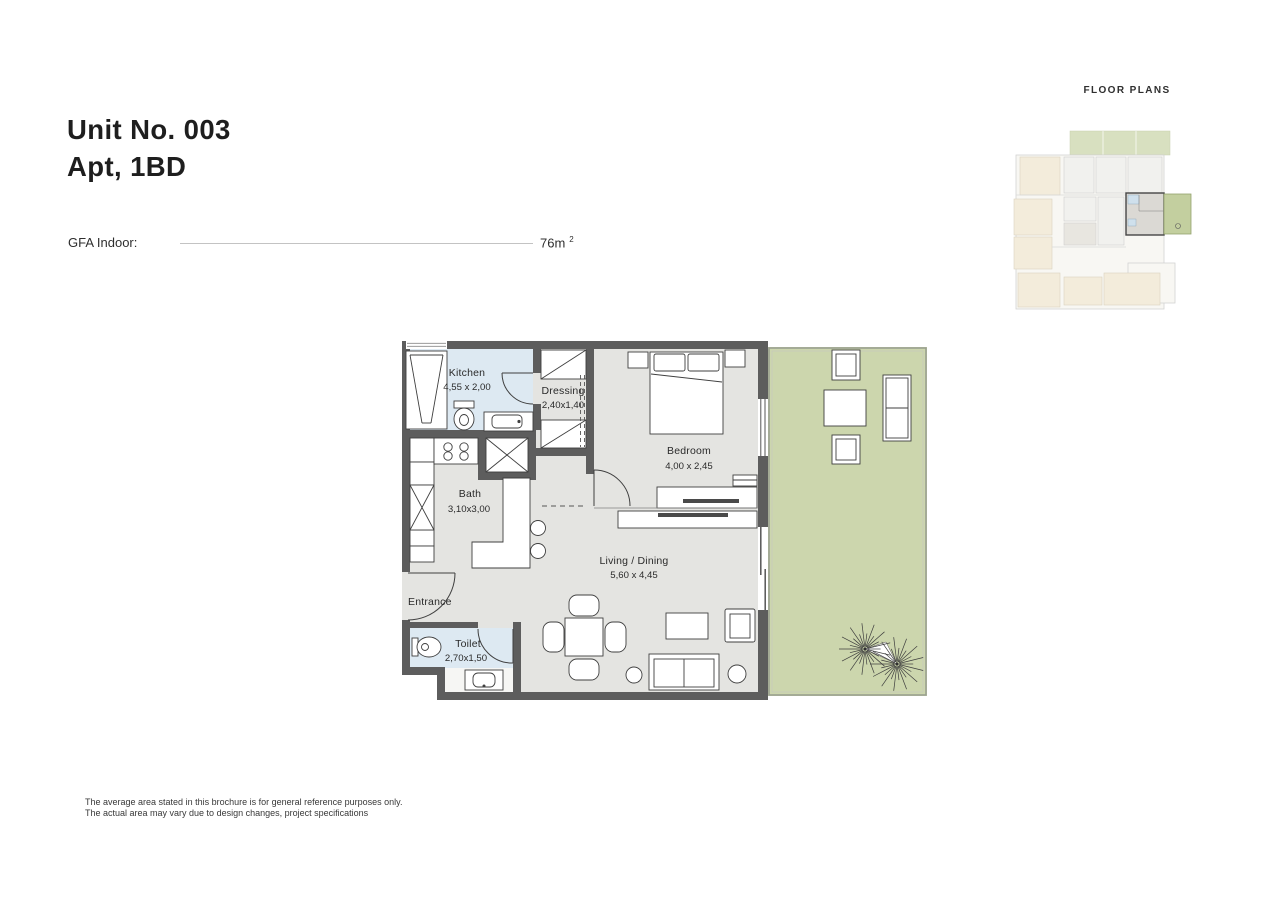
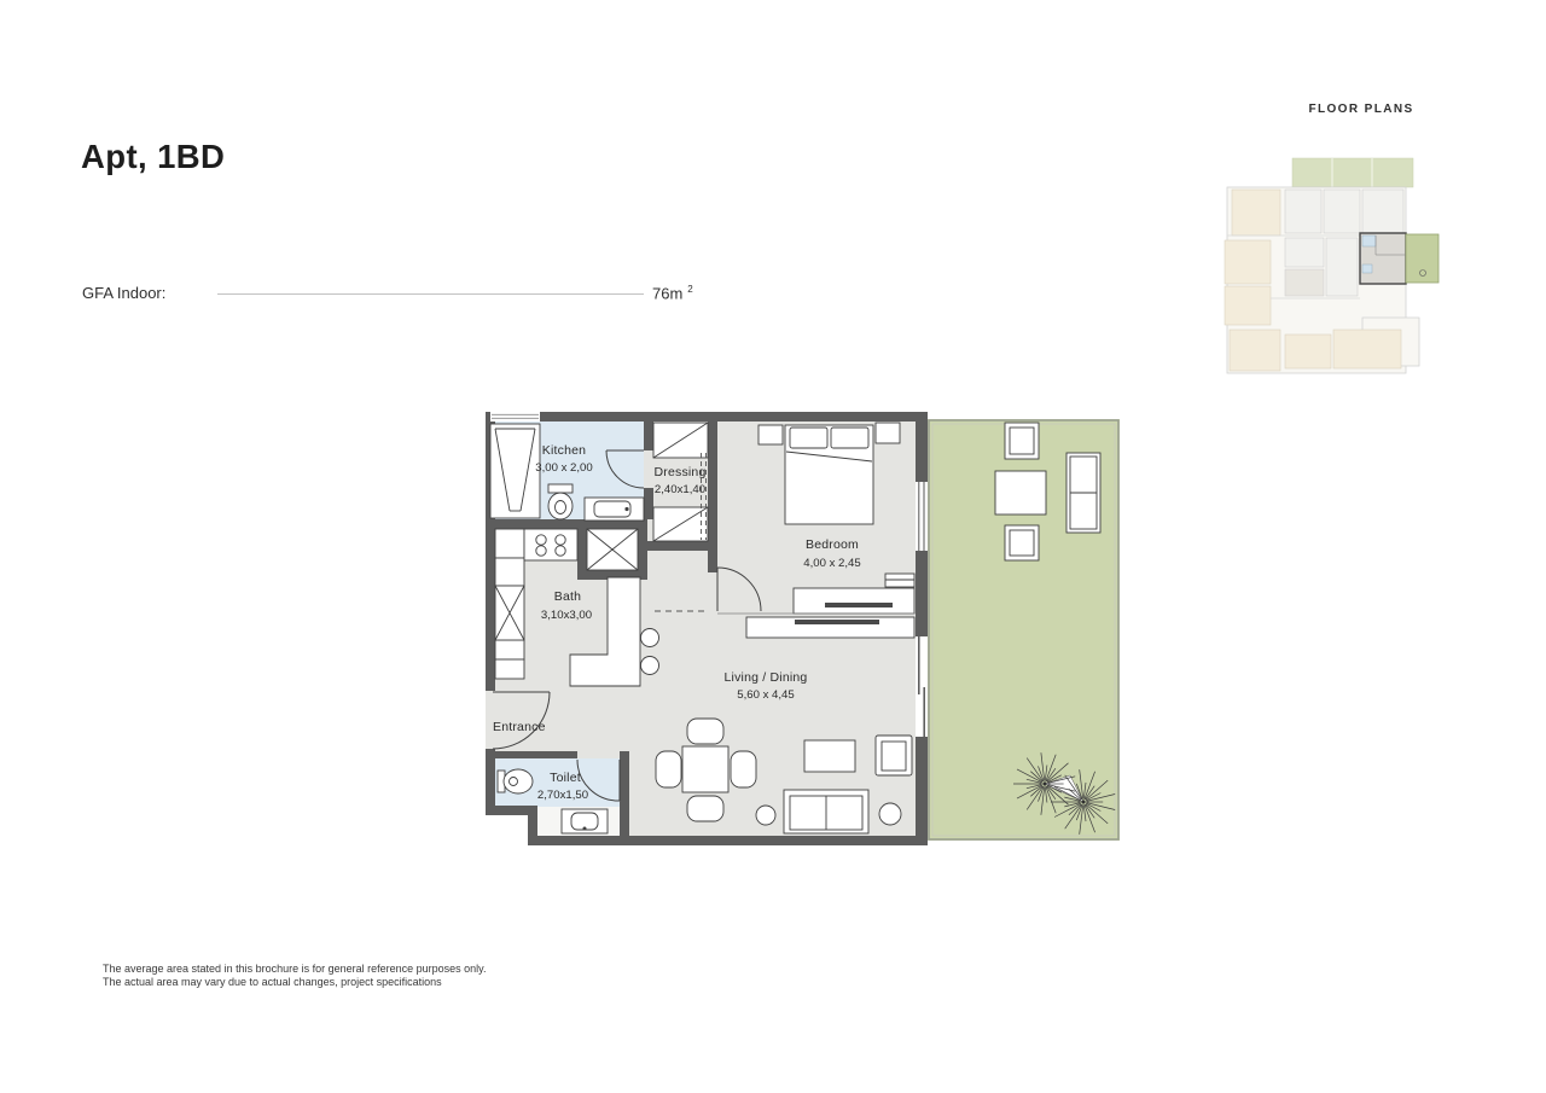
- Unit No. 003
  Apt, 1BD
  GFA Indoor:
  76m 2
  FLOOR PLANS
  Kitchen
- 4,55 x 2,00
+ 3,00 x 2,00
  Dressing
  2,40x1,40
  Bedroom
  4,00 x 2,45
  Bath
  3,10x3,00
  Living / Dining
  5,60 x 4,45
  Entrance
  Toilet
  2,70x1,50
  The average area stated in this brochure is for general reference purposes only.
- The actual area may vary due to design changes, project specifications
+ The actual area may vary due to actual changes, project specifications
